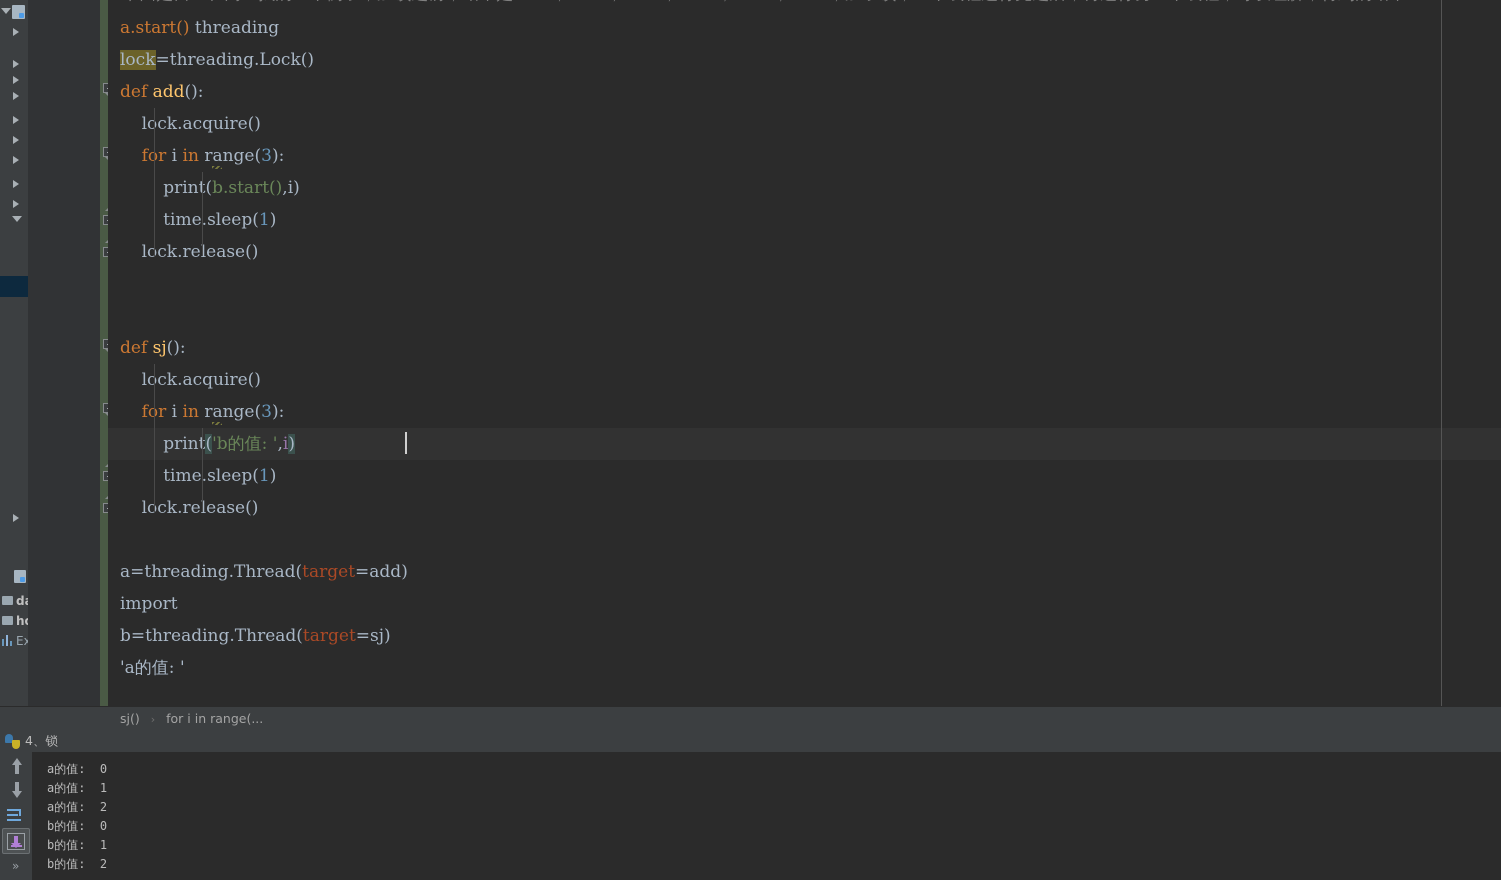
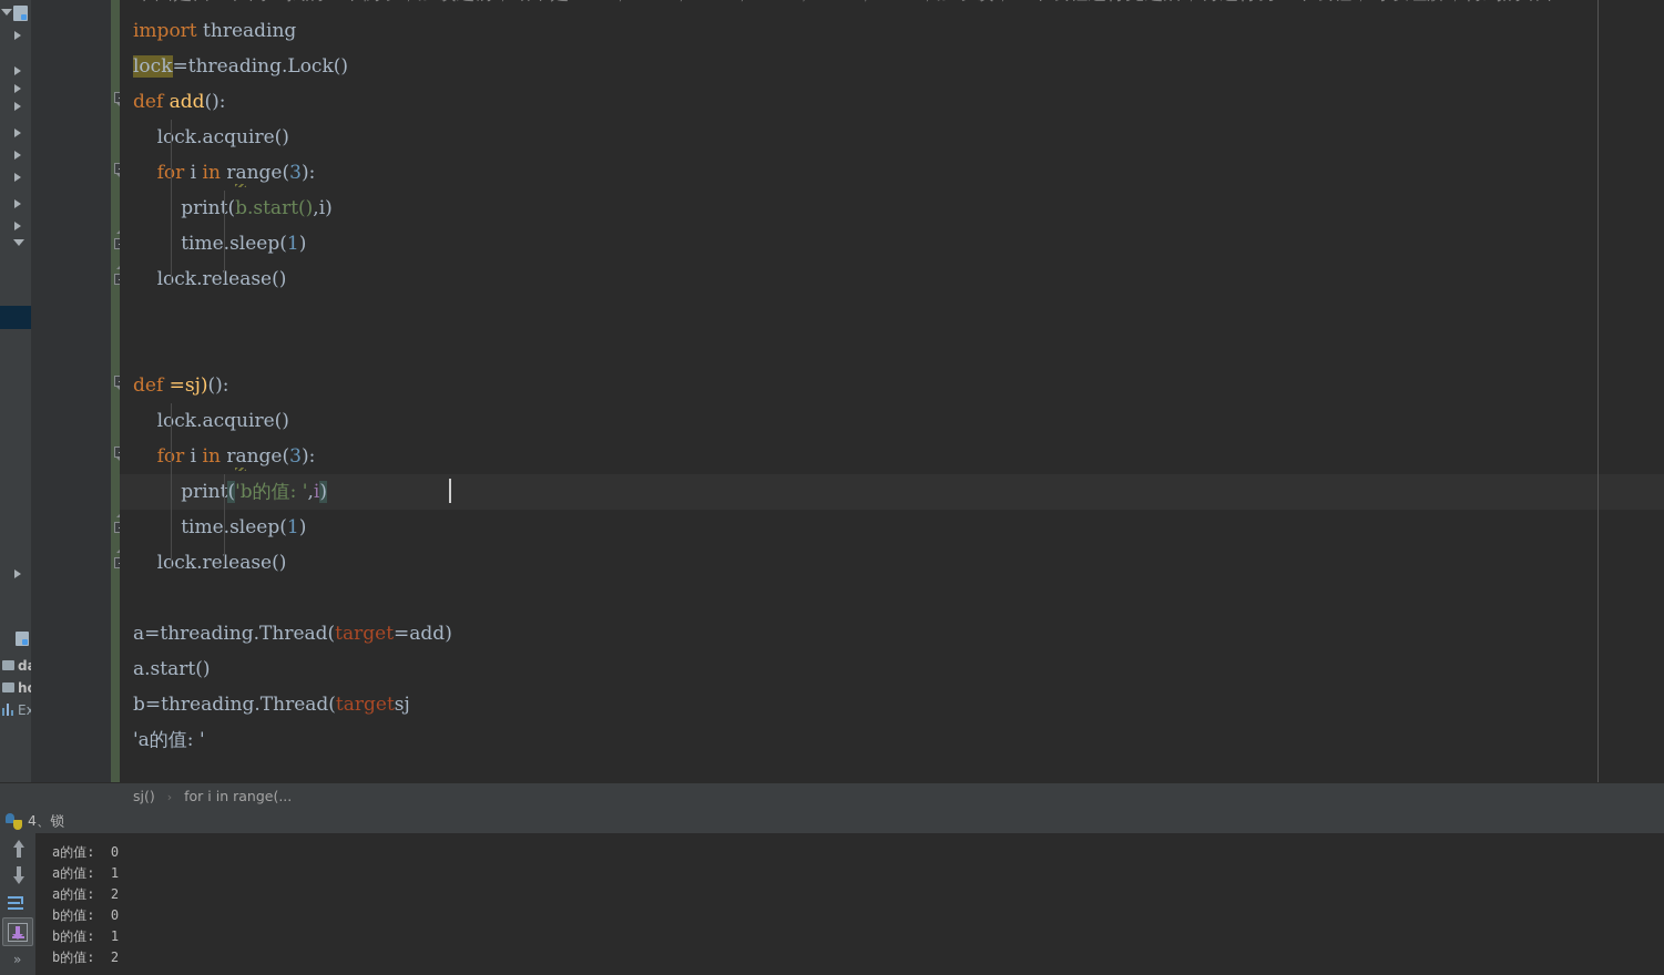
- a.start() threading
+ import threading
  lock=threading.Lock()
  def add():
  lock.acquire()
  fr i in range(3):
  prin(b.start(),i)
  time.sleep(1)
  lock.release()
- def sj():
+ def =sj)():
  lock.acquire()
  fr i in range(3):
  prin ('b的值: ',i)
  time.sleep(1)
  lock.release()
  a=threading.Thread(target=add)
- import
+ a.start()
- b=threading.Thread(target=sj)
+ b=threading.Thread(targetsj
  'a的值: '
  sj() › for i in range(...
  4、锁
  »
  a的值: 0
  a的值: 1
  a的值: 2
  b的值: 0
  b的值: 1
  b的值: 2
